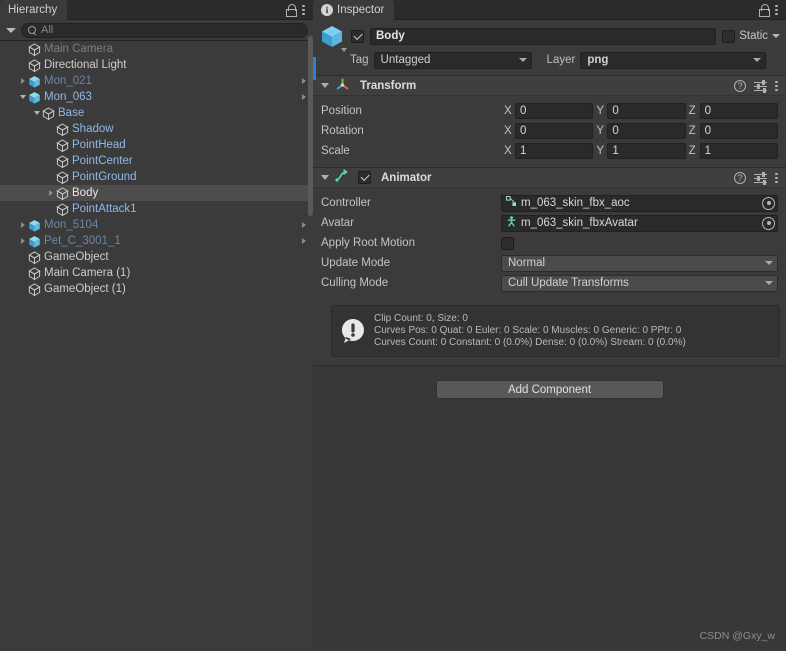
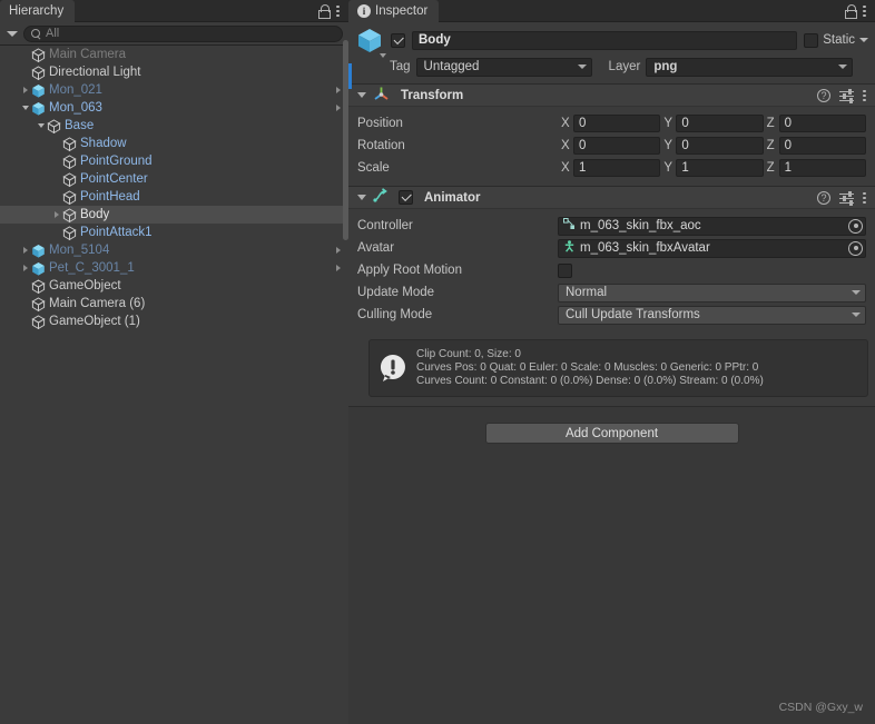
  Hierarchy
  All
  Main Camera
  Directional Light
  Mon_021
  Mon_063
  Base
  Shadow
- PointHead
+ PointGround
  PointCenter
- PointGround
+ PointHead
  Body
  PointAttack1
  Mon_5104
  Pet_C_3001_1
  GameObject
- Main Camera (1)
+ Main Camera (6)
  GameObject (1)
  i
  Inspector
  Body
  Static
  Tag
  Untagged
  Layer
  png
  Transform
  ?
  Position
  X
  0
  Y
  0
  Z
  0
  Rotation
  X
  0
  Y
  0
  Z
  0
  Scale
  X
  1
  Y
  1
  Z
  1
  Animator
  ?
  Controller
  m_063_skin_fbx_aoc
  Avatar
  m_063_skin_fbxAvatar
  Apply Root Motion
  Update Mode
  Normal
  Culling Mode
  Cull Update Transforms
  Clip Count: 0, Size: 0
  Curves Pos: 0 Quat: 0 Euler: 0 Scale: 0 Muscles: 0 Generic: 0 PPtr: 0
  Curves Count: 0 Constant: 0 (0.0%) Dense: 0 (0.0%) Stream: 0 (0.0%)
  Add Component
  CSDN @Gxy_w
